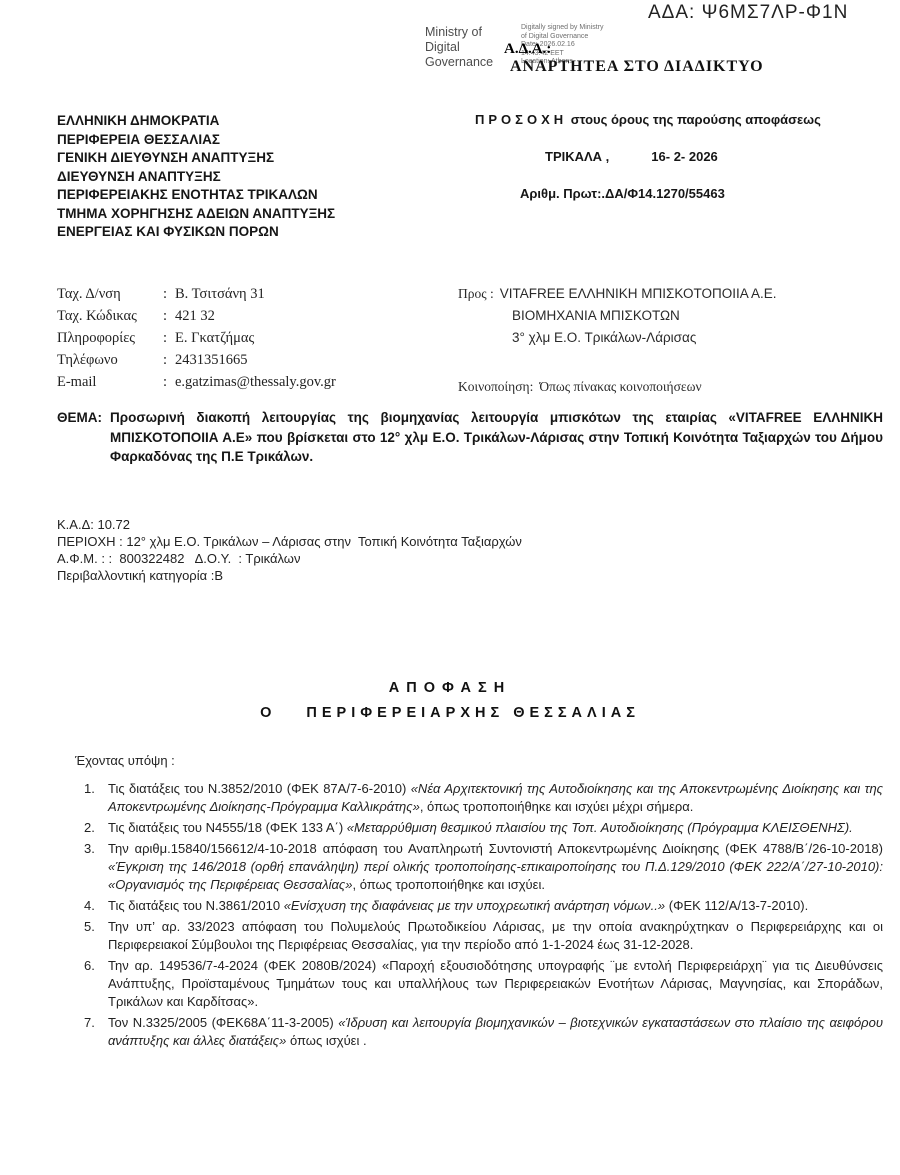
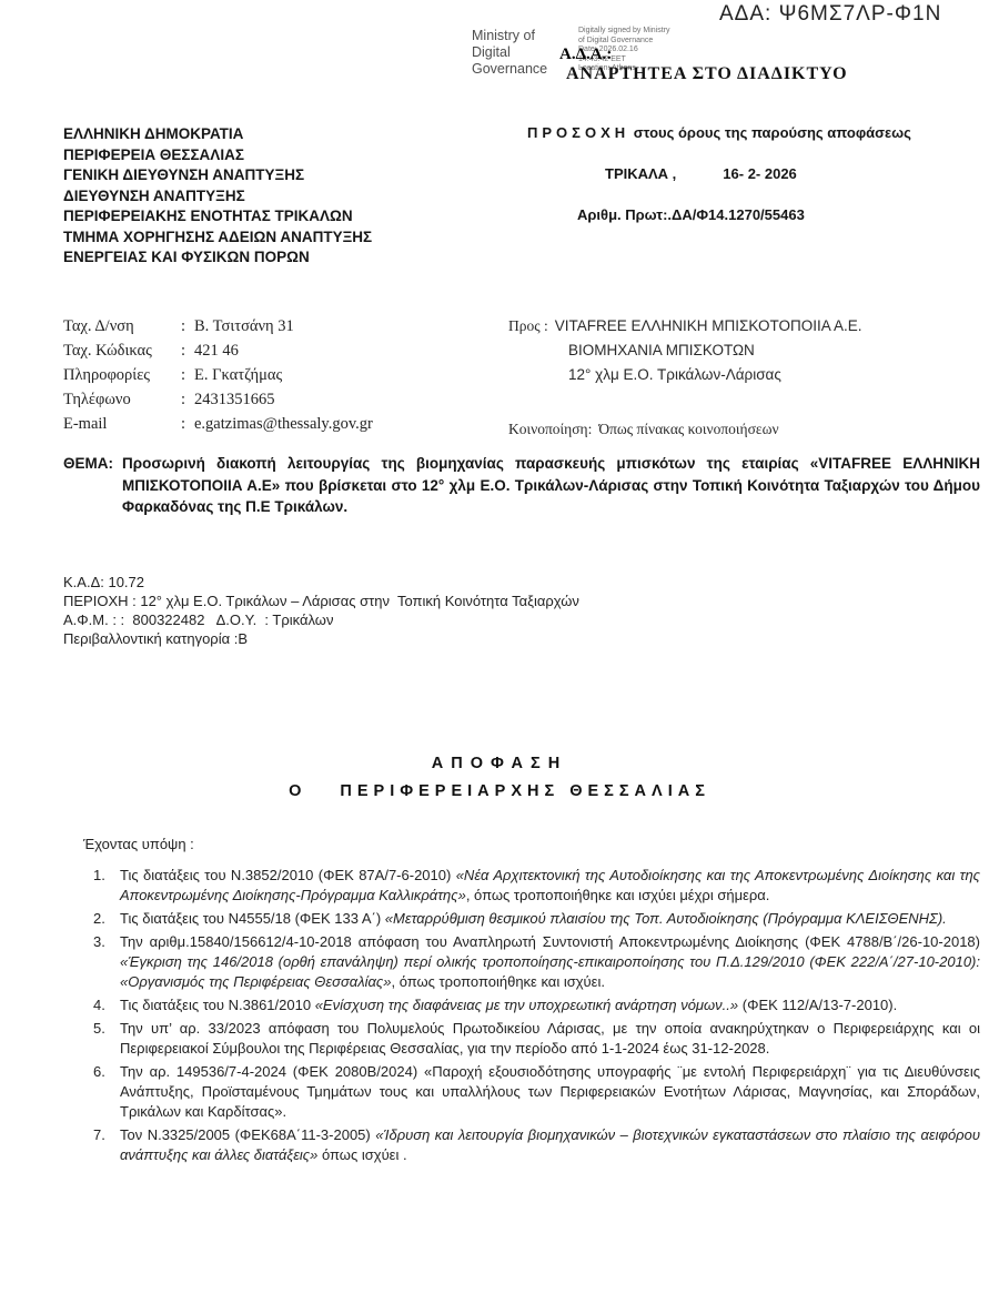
  ΑΔΑ: Ψ6ΜΣ7ΛΡ-Φ1Ν
  Ministry of
  Digital
  Governance
  Α.Δ.Α.:
  ΑΝΑΡΤΗΤΕΑ ΣΤΟ ΔΙΑΔΙΚΤΥΟ
  ΕΛΛΗΝΙΚΗ ΔΗΜΟΚΡΑΤΙΑ
  ΠΕΡΙΦΕΡΕΙΑ ΘΕΣΣΑΛΙΑΣ
  ΓΕΝΙΚΗ ΔΙΕΥΘΥΝΣΗ ΑΝΑΠΤΥΞΗΣ
  ΔΙΕΥΘΥΝΣΗ ΑΝΑΠΤΥΞΗΣ
  ΠΕΡΙΦΕΡΕΙΑΚΗΣ ΕΝΟΤΗΤΑΣ ΤΡΙΚΑΛΩΝ
  ΤΜΗΜΑ ΧΟΡΗΓΗΣΗΣ ΑΔΕΙΩΝ ΑΝΑΠΤΥΞΗΣ
  ΕΝΕΡΓΕΙΑΣ ΚΑΙ ΦΥΣΙΚΩΝ ΠΟΡΩΝ
  ΠΡΟΣΟΧΗ στους όρους της παρούσης αποφάσεως
  ΤΡΙΚΑΛΑ , 16- 2- 2026
  Αριθμ. Πρωτ:.ΔΑ/Φ14.1270/55463
  Ταχ. Δ/νση
  :
  Β. Τσιτσάνη 31
  Ταχ. Κώδικας
  :
- 421 32
+ 421 46
  Πληροφορίες
  :
  Ε. Γκατζήμας
  Τηλέφωνο
  :
  2431351665
  E-mail
  :
  e.gatzimas@thessaly.gov.gr
  Προς : VITAFREE ΕΛΛΗΝΙΚΗ ΜΠΙΣΚΟΤΟΠΟΙΙΑ Α.Ε.
  ΒΙΟΜΗΧΑΝΙΑ ΜΠΙΣΚΟΤΩΝ
- 3° χλμ Ε.Ο. Τρικάλων-Λάρισας
+ 12° χλμ Ε.Ο. Τρικάλων-Λάρισας
  Κοινοποίηση: Όπως πίνακας κοινοποιήσεων
  ΘΕΜΑ:
- Προσωρινή διακοπή λειτουργίας της βιομηχανίας λειτουργία μπισκότων της εταιρίας «VITAFREE ΕΛΛΗΝΙΚΗ ΜΠΙΣΚΟΤΟΠΟΙΙΑ Α.Ε» που βρίσκεται στο 12° χλμ Ε.Ο. Τρικάλων-Λάρισας στην Τοπική Κοινότητα Ταξιαρχών του Δήμου Φαρκαδόνας της Π.Ε Τρικάλων.
+ Προσωρινή διακοπή λειτουργίας της βιομηχανίας παρασκευής μπισκότων της εταιρίας «VITAFREE ΕΛΛΗΝΙΚΗ ΜΠΙΣΚΟΤΟΠΟΙΙΑ Α.Ε» που βρίσκεται στο 12° χλμ Ε.Ο. Τρικάλων-Λάρισας στην Τοπική Κοινότητα Ταξιαρχών του Δήμου Φαρκαδόνας της Π.Ε Τρικάλων.
  Κ.Α.Δ: 10.72
  ΠΕΡΙΟΧΗ : 12° χλμ Ε.Ο. Τρικάλων – Λάρισας στην Τοπική Κοινότητα Ταξιαρχών
  Α.Φ.Μ. : : 800322482 Δ.Ο.Υ. : Τρικάλων
  Περιβαλλοντική κατηγορία :Β
  ΑΠΟΦΑΣΗ
  Ο ΠΕΡΙΦΕΡΕΙΑΡΧΗΣ ΘΕΣΣΑΛΙΑΣ
  Έχοντας υπόψη :
  1.
  Τις διατάξεις του Ν.3852/2010 (ΦΕΚ 87Α/7-6-2010) «Νέα Αρχιτεκτονική της Αυτοδιοίκησης και της Αποκεντρωμένης Διοίκησης και της Αποκεντρωμένης Διοίκησης-Πρόγραμμα Καλλικράτης», όπως τροποποιήθηκε και ισχύει μέχρι σήμερα.
  2.
  Τις διατάξεις του Ν4555/18 (ΦΕΚ 133 Α΄) «Μεταρρύθμιση θεσμικού πλαισίου της Τοπ. Αυτοδιοίκησης (Πρόγραμμα ΚΛΕΙΣΘΕΝΗΣ).
  3.
  Την αριθμ.15840/156612/4-10-2018 απόφαση του Αναπληρωτή Συντονιστή Αποκεντρωμένης Διοίκησης (ΦΕΚ 4788/Β΄/26-10-2018) «Έγκριση της 146/2018 (ορθή επανάληψη) περί ολικής τροποποίησης-επικαιροποίησης του Π.Δ.129/2010 (ΦΕΚ 222/Α΄/27-10-2010): «Οργανισμός της Περιφέρειας Θεσσαλίας», όπως τροποποιήθηκε και ισχύει.
  4.
  Τις διατάξεις του Ν.3861/2010 «Ενίσχυση της διαφάνειας με την υποχρεωτική ανάρτηση νόμων..» (ΦΕΚ 112/Α/13-7-2010).
  5.
  Την υπ’ αρ. 33/2023 απόφαση του Πολυμελούς Πρωτοδικείου Λάρισας, με την οποία ανακηρύχτηκαν ο Περιφερειάρχης και οι Περιφερειακοί Σύμβουλοι της Περιφέρειας Θεσσαλίας, για την περίοδο από 1-1-2024 έως 31-12-2028.
  6.
  Την αρ. 149536/7-4-2024 (ΦΕΚ 2080Β/2024) «Παροχή εξουσιοδότησης υπογραφής ¨με εντολή Περιφερειάρχη¨ για τις Διευθύνσεις Ανάπτυξης, Προϊσταμένους Τμημάτων τους και υπαλλήλους των Περιφερειακών Ενοτήτων Λάρισας, Μαγνησίας, και Σποράδων, Τρικάλων και Καρδίτσας».
  7.
  Τον Ν.3325/2005 (ΦΕΚ68Α΄11-3-2005) «Ίδρυση και λειτουργία βιομηχανικών – βιοτεχνικών εγκαταστάσεων στο πλαίσιο της αειφόρου ανάπτυξης και άλλες διατάξεις» όπως ισχύει .
